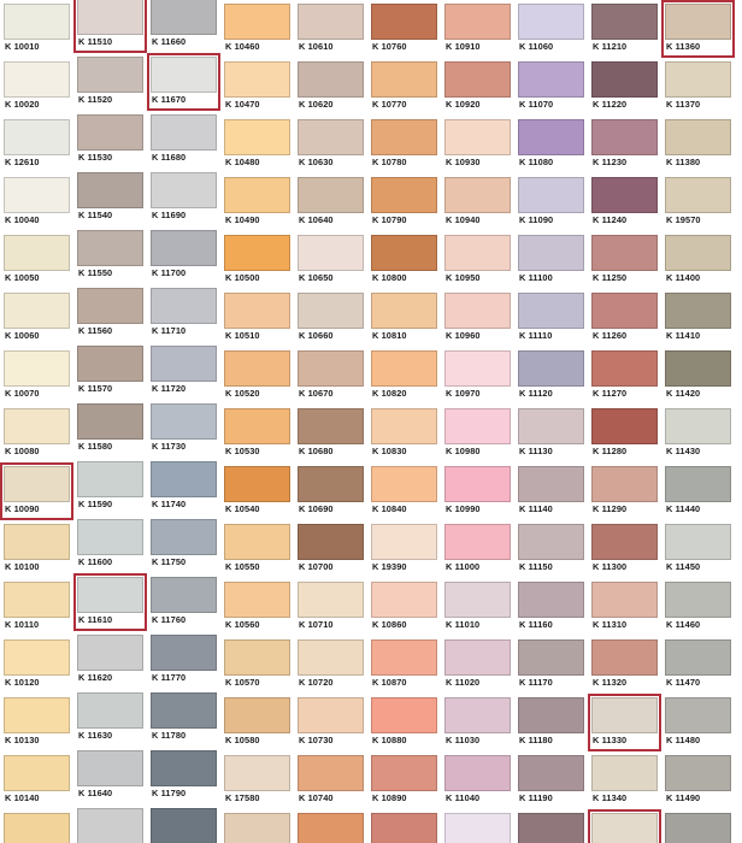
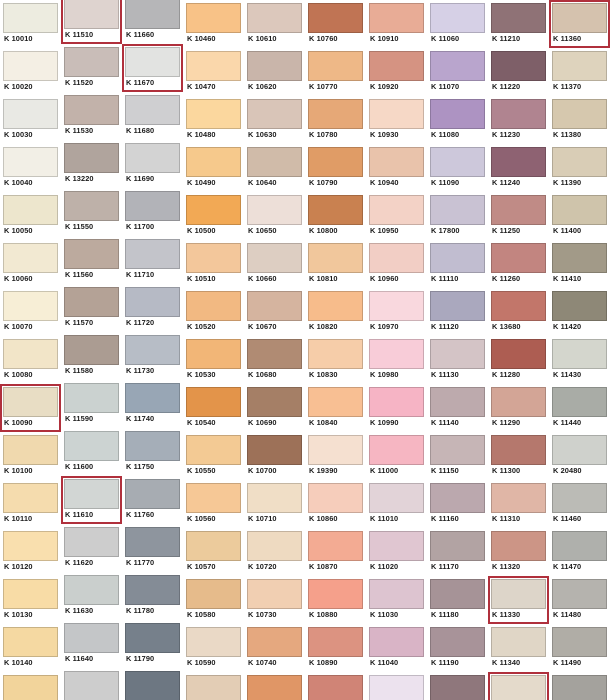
  K 10010
  K 10020
- K 12610
+ K 10030
  K 10040
  K 10050
  K 10060
  K 10070
  K 10080
  K 10090
  K 10100
  K 10110
  K 10120
  K 10130
  K 10140
  K 11510
  K 11520
  K 11530
- K 11540
+ K 13220
  K 11550
  K 11560
  K 11570
  K 11580
  K 11590
  K 11600
  K 11610
  K 11620
  K 11630
  K 11640
  K 11660
  K 11670
  K 11680
  K 11690
  K 11700
  K 11710
  K 11720
  K 11730
  K 11740
  K 11750
  K 11760
  K 11770
  K 11780
  K 11790
  K 10460
  K 10470
  K 10480
  K 10490
  K 10500
  K 10510
  K 10520
  K 10530
  K 10540
  K 10550
  K 10560
  K 10570
  K 10580
- K 17580
+ K 10590
  K 10610
  K 10620
  K 10630
  K 10640
  K 10650
  K 10660
  K 10670
  K 10680
  K 10690
  K 10700
  K 10710
  K 10720
  K 10730
  K 10740
  K 10760
  K 10770
  K 10780
  K 10790
  K 10800
  K 10810
  K 10820
  K 10830
  K 10840
  K 19390
  K 10860
  K 10870
  K 10880
  K 10890
  K 10910
  K 10920
  K 10930
  K 10940
  K 10950
  K 10960
  K 10970
  K 10980
  K 10990
  K 11000
  K 11010
  K 11020
  K 11030
  K 11040
  K 11060
  K 11070
  K 11080
  K 11090
- K 11100
+ K 17800
  K 11110
  K 11120
  K 11130
  K 11140
  K 11150
  K 11160
  K 11170
  K 11180
  K 11190
  K 11210
  K 11220
  K 11230
  K 11240
  K 11250
  K 11260
- K 11270
+ K 13680
  K 11280
  K 11290
  K 11300
  K 11310
  K 11320
  K 11330
  K 11340
  K 11360
  K 11370
  K 11380
- K 19570
+ K 11390
  K 11400
  K 11410
  K 11420
  K 11430
  K 11440
- K 11450
+ K 20480
  K 11460
  K 11470
  K 11480
  K 11490
